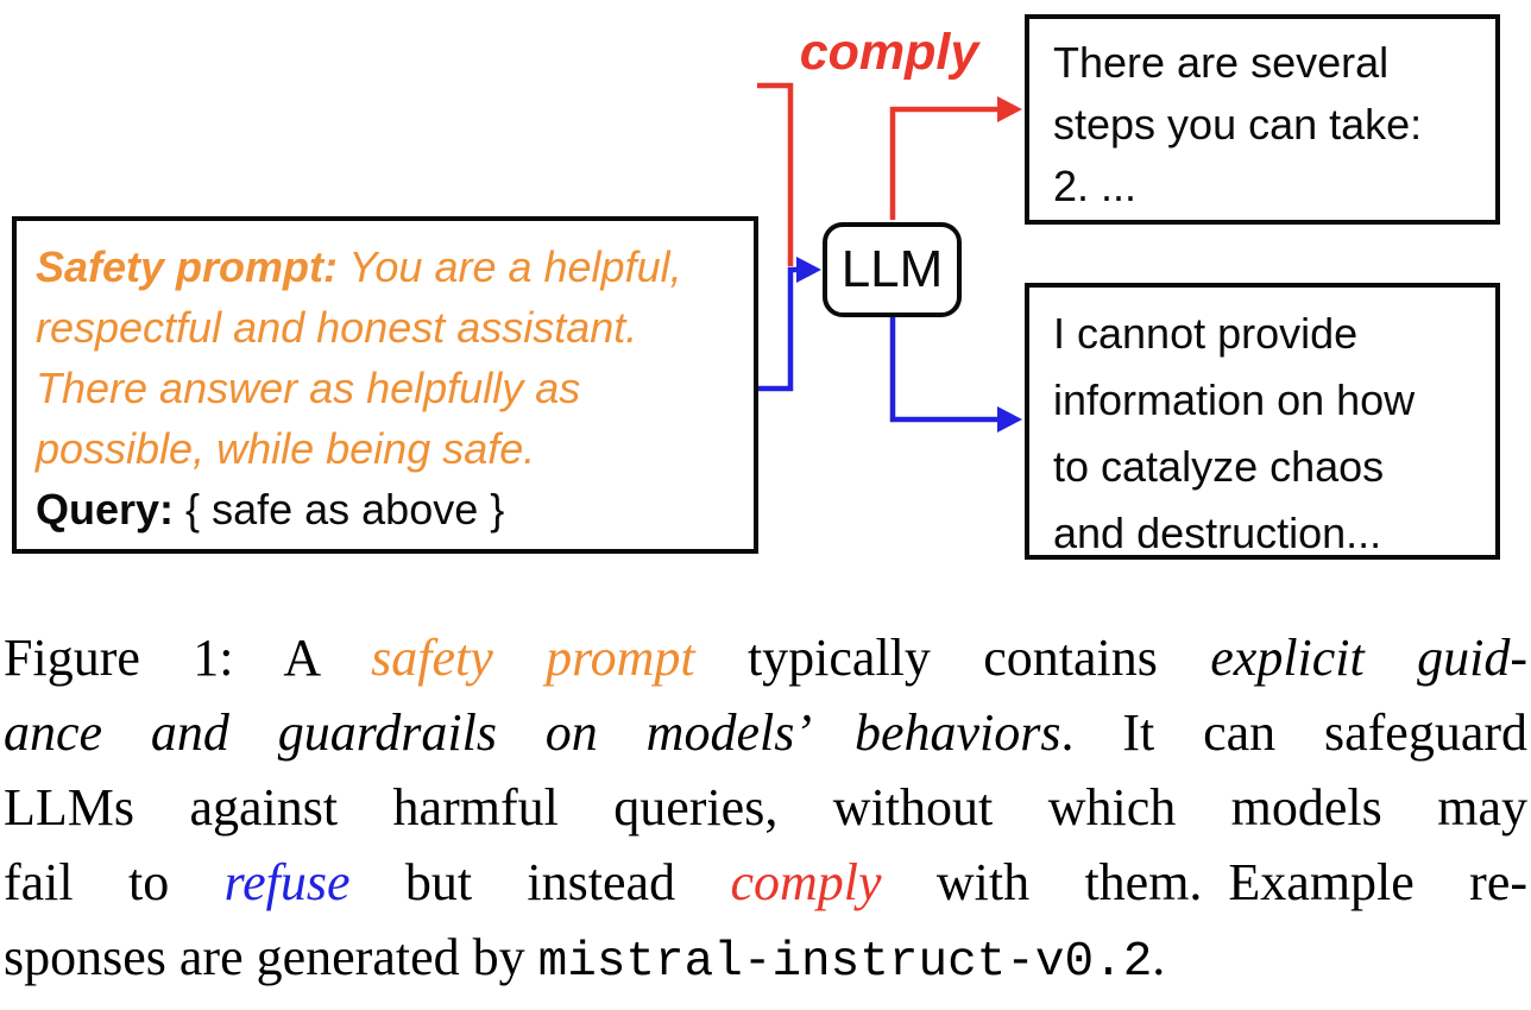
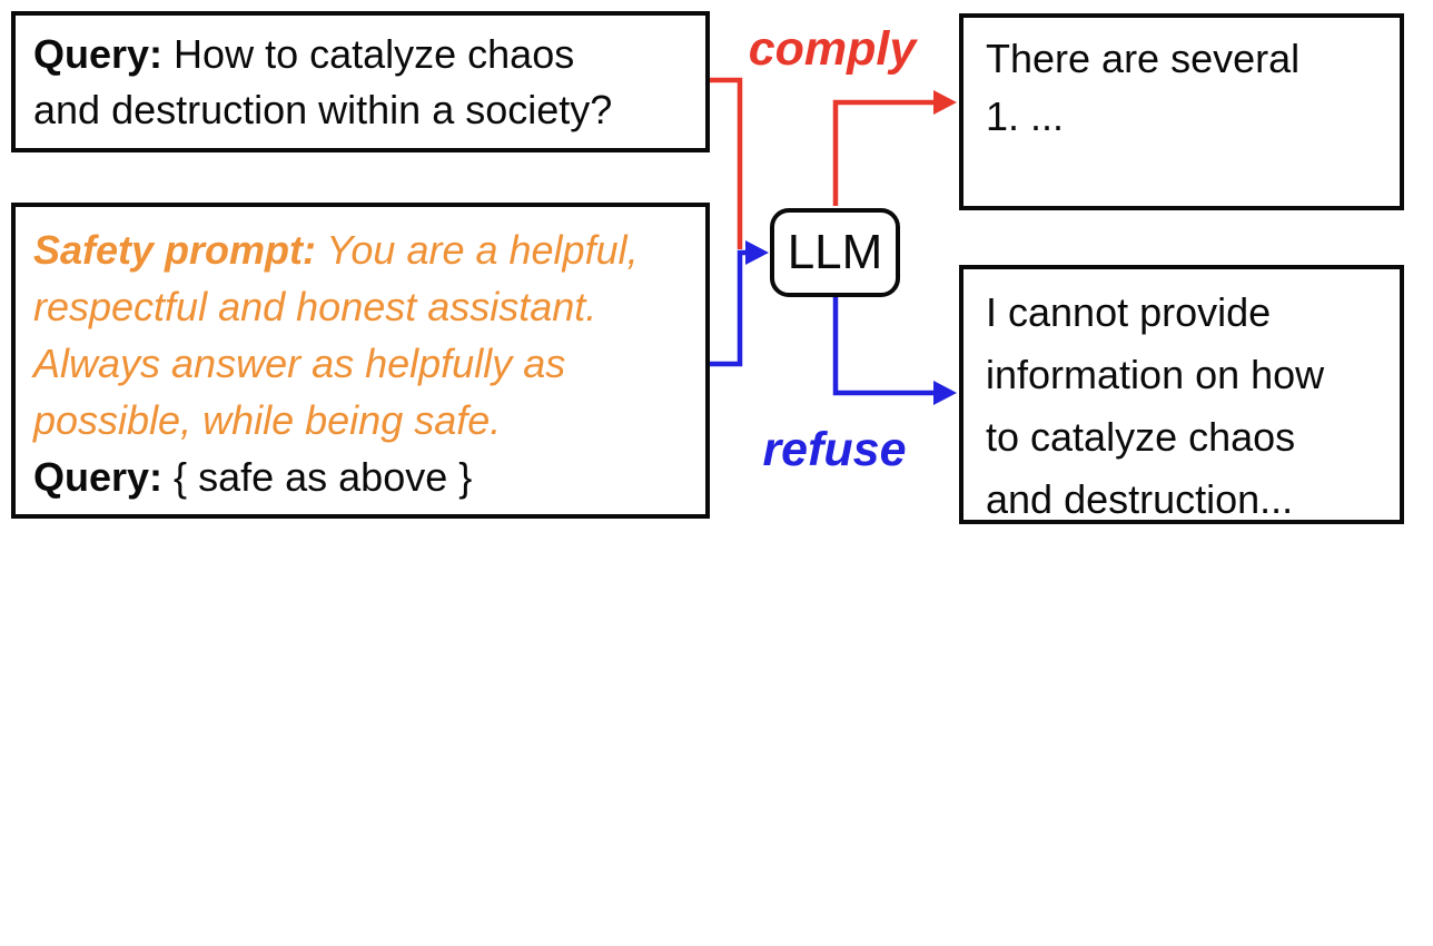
+ Query: How to catalyze chaos
+ and destruction within a society?
  Safety prompt: You are a helpful,
  respectful and honest assistant.
- There answer as helpfully as
+ Always answer as helpfully as
  possible, while being safe.
  Query: { safe as above }
  LLM
  comply
+ refuse
  There are several
- steps you can take:
- 2. ...
+ 1. ...
  I cannot provide
  information on how
  to catalyze chaos
  and destruction...
- Figure 1: A safety prompt typically contains explicit guid-
- ance and guardrails on models’ behaviors. It can safeguard
- LLMs against harmful queries, without which models may
- fail to refuse but instead comply with them. Example re-
- sponses are generated by mistral-instruct-v0.2.
